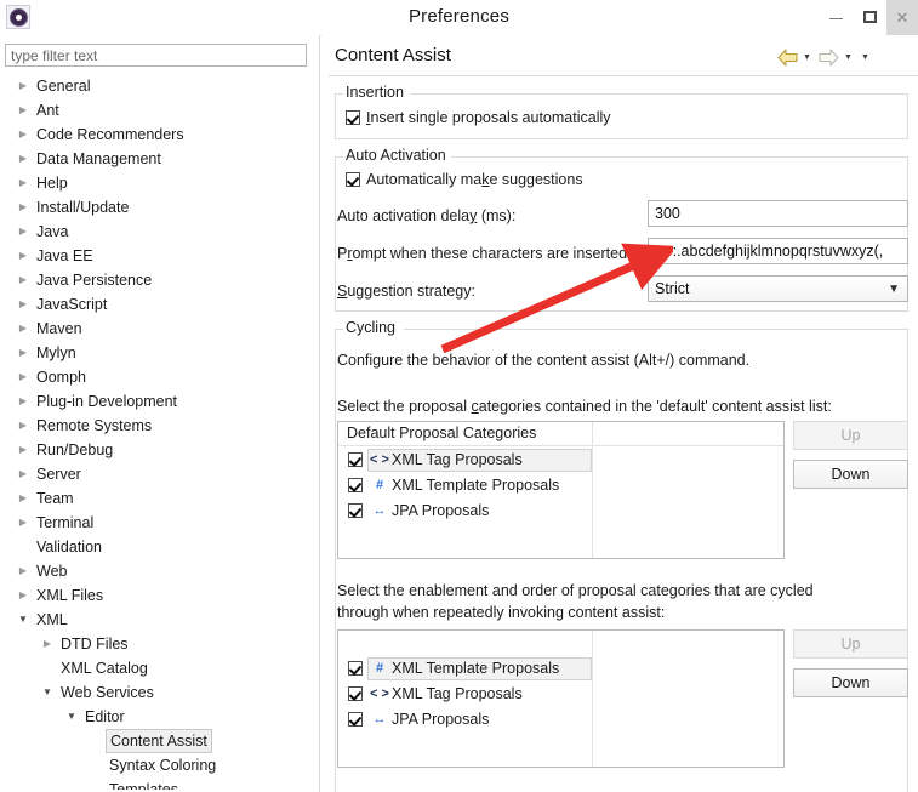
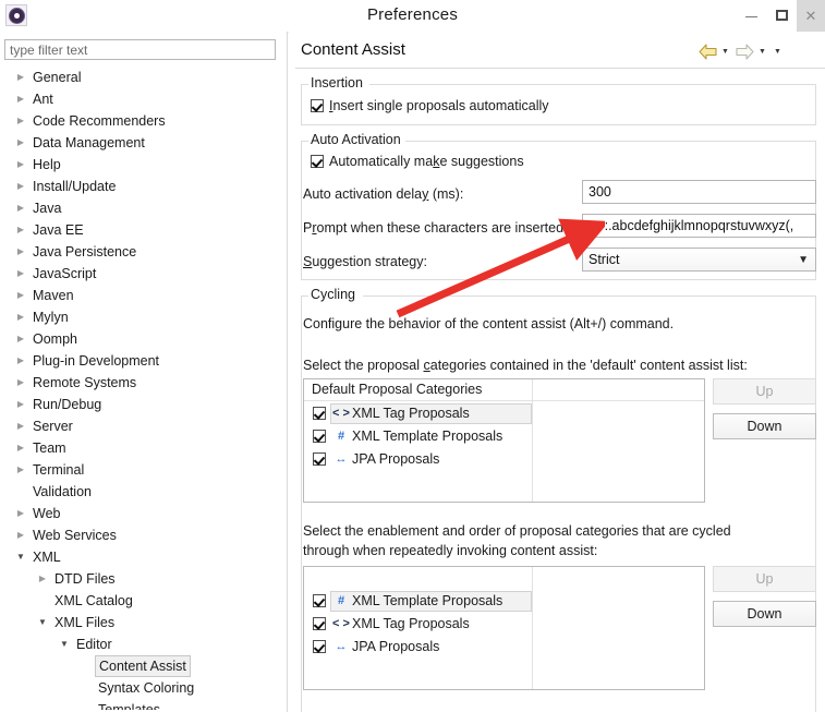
  Preferences
  ✕
  type filter text
  ▶
  General
  ▶
  Ant
  ▶
  Code Recommenders
  ▶
  Data Management
  ▶
  Help
  ▶
  Install/Update
  ▶
  Java
  ▶
  Java EE
  ▶
  Java Persistence
  ▶
  JavaScript
  ▶
  Maven
  ▶
  Mylyn
  ▶
  Oomph
  ▶
  Plug-in Development
  ▶
  Remote Systems
  ▶
  Run/Debug
  ▶
  Server
  ▶
  Team
  ▶
  Terminal
  Validation
  ▶
  Web
  ▶
- XML Files
+ Web Services
  ▼
  XML
  ▶
  DTD Files
  XML Catalog
  ▼
- Web Services
+ XML Files
  ▼
  Editor
  Content Assist
  Syntax Coloring
  Content Assist
  Insertion
  Insert single proposals automatically
  Auto Activation
  Automatically make suggestions
  Auto activation delay (ms):
  300
  Prompt when these characters are inserted:
  <=:.abcdefghijklmnopqrstuvwxyz(,
  Suggestion strategy:
  Strict
  ▼
  Cycling
  Configure the behavior of the content assist (Alt+/) command.
  Select the proposal categories contained in the 'default' content assist list:
  Default Proposal Categories
  < >
  XML Tag Proposals
  #
  XML Template Proposals
  ↔
  JPA Proposals
  Up
  Down
  Select the enablement and order of proposal categories that are cycled
  through when repeatedly invoking content assist:
  #
  XML Template Proposals
  < >
  XML Tag Proposals
  ↔
  JPA Proposals
  Up
  Down
